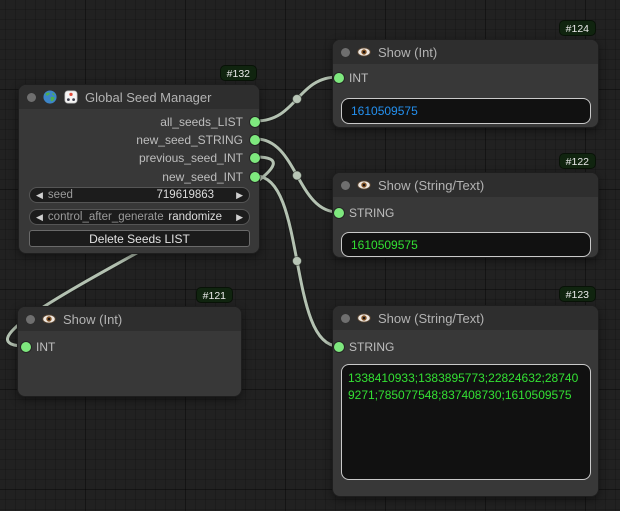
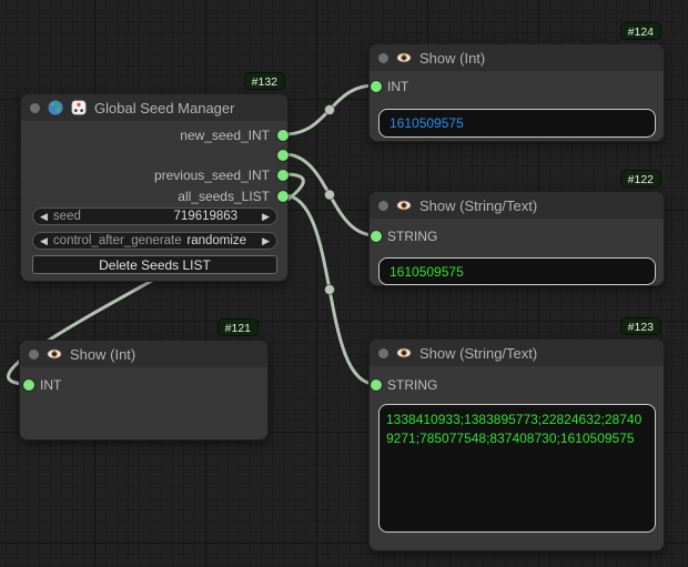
  #132
  Global Seed Manager
- all_seeds_LIST
+ new_seed_INT
- new_seed_STRING
  previous_seed_INT
- new_seed_INT
+ all_seeds_LIST
  ◀
  seed
  719619863
  ▶
  ◀
  control_after_generate
  randomize
  ▶
  Delete Seeds LIST
  #124
  Show (Int)
  INT
  1610509575
  #122
  Show (String/Text)
  STRING
  1610509575
  #121
  Show (Int)
  INT
  #123
  Show (String/Text)
  STRING
  1338410933;1383895773;22824632;287409271;785077548;837408730;1610509575
